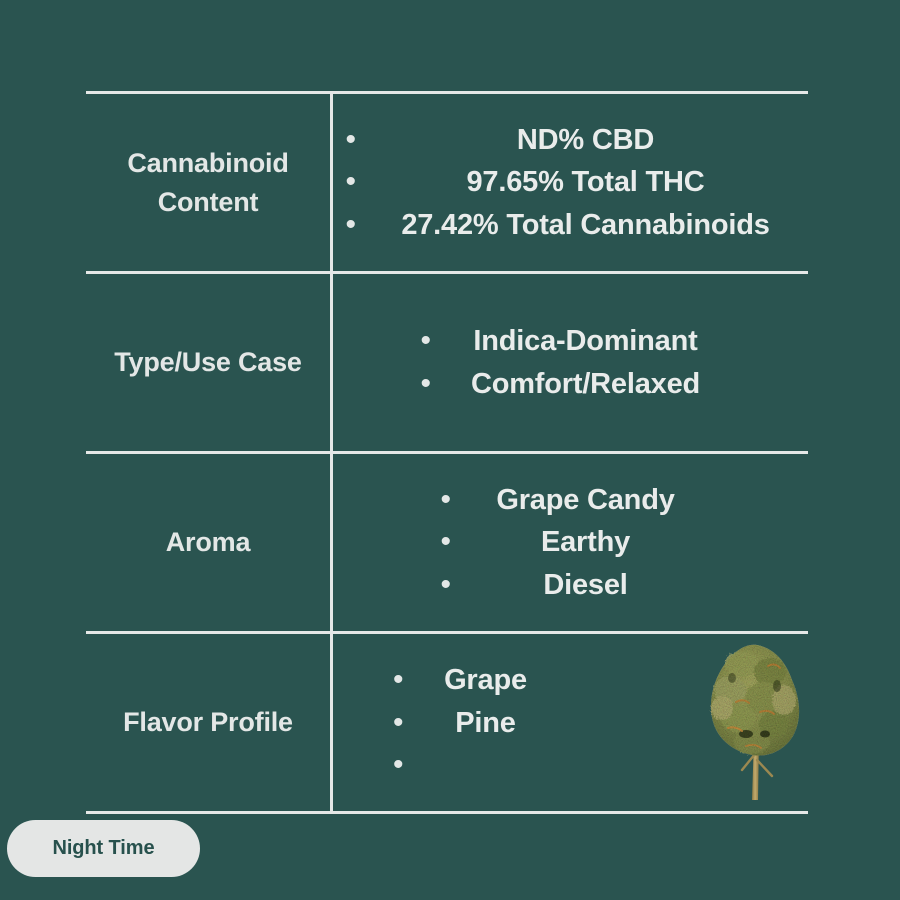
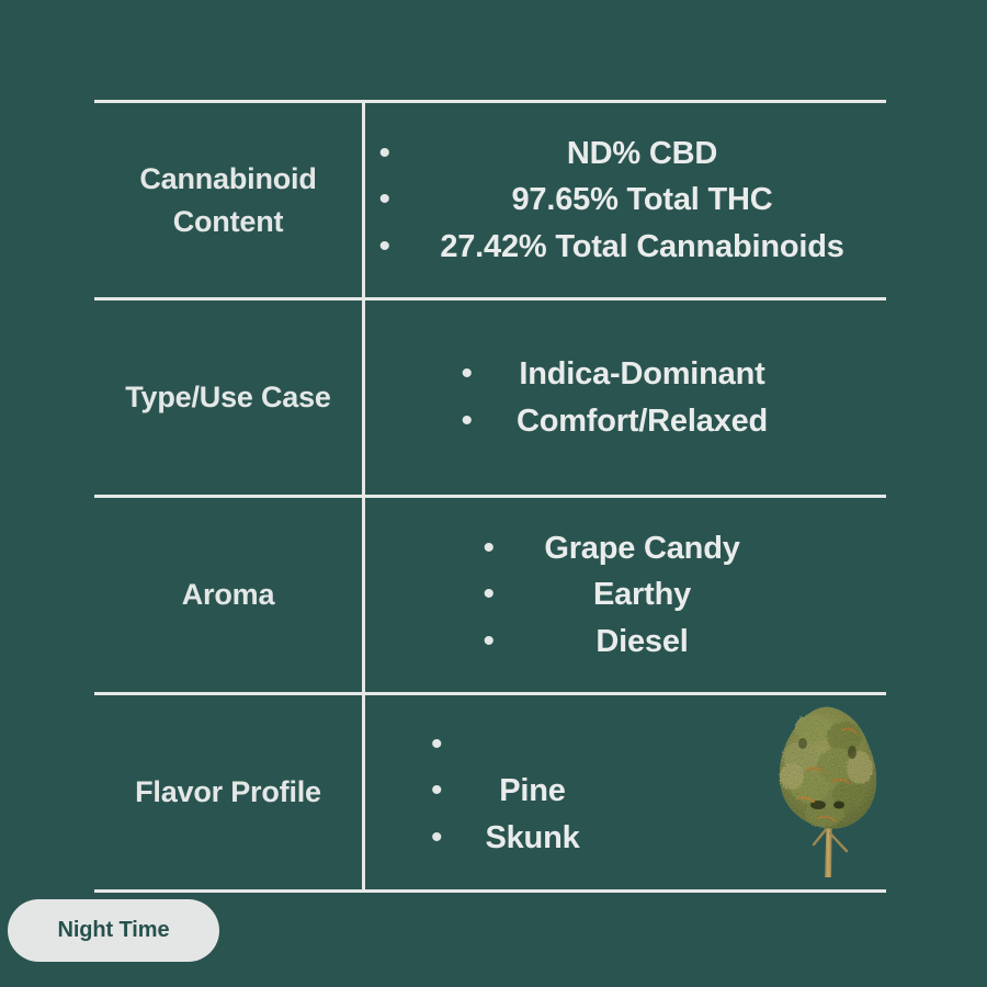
  Cannabinoid
  Content
  •
  ND% CBD
  •
  97.65% Total THC
  •
  27.42% Total Cannabinoids
  Type/Use Case
  •
  Indica-Dominant
  •
  Comfort/Relaxed
  Aroma
  •
  Grape Candy
  •
  Earthy
  •
  Diesel
  Flavor Profile
  •
- Grape
  •
  Pine
  •
+ Skunk
  Night Time
